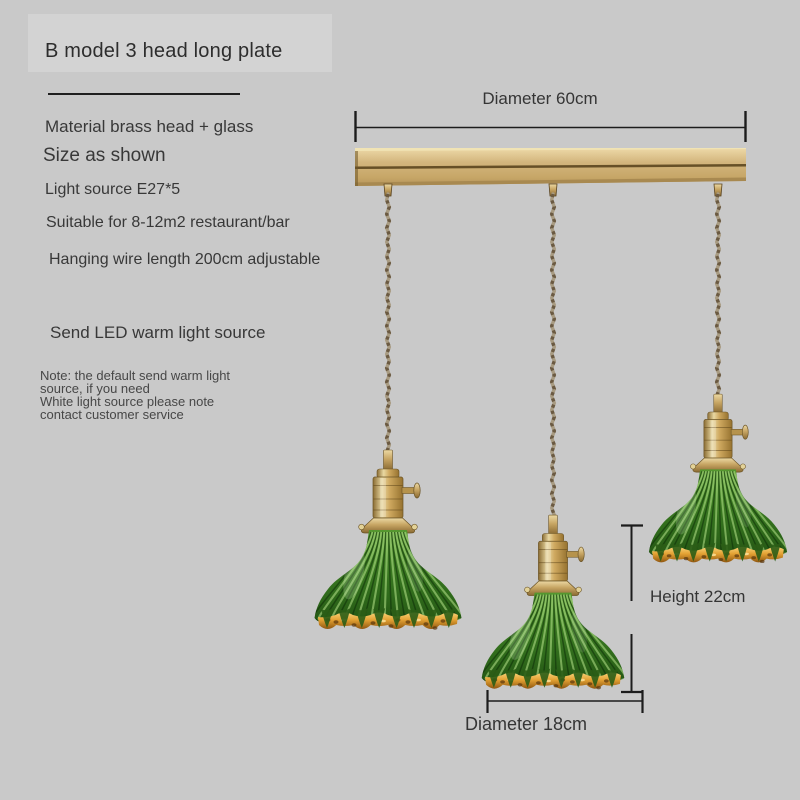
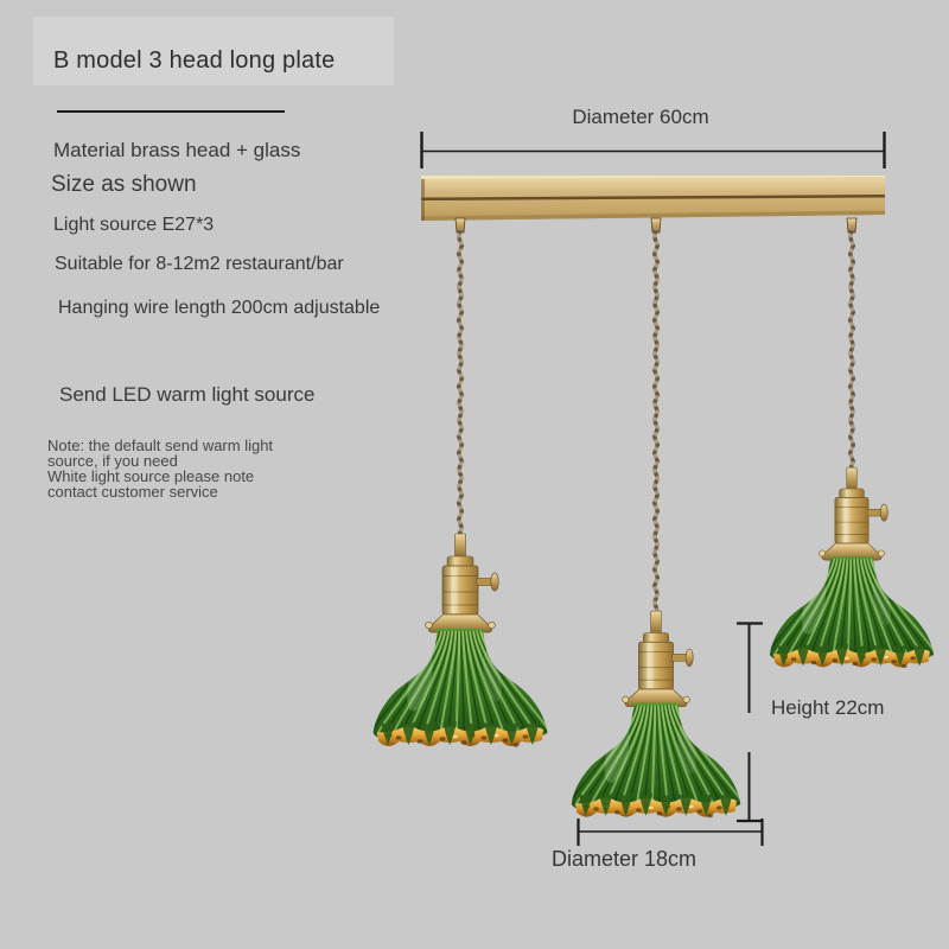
  B model 3 head long plate
  Material brass head + glass
  Size as shown
- Light source E27*5
+ Light source E27*3
  Suitable for 8-12m2 restaurant/bar
  Hanging wire length 200cm adjustable
  Send LED warm light source
  Note: the default send warm light
  source, if you need
  White light source please note
  contact customer service
  Diameter 60cm
  Height 22cm
  Diameter 18cm
